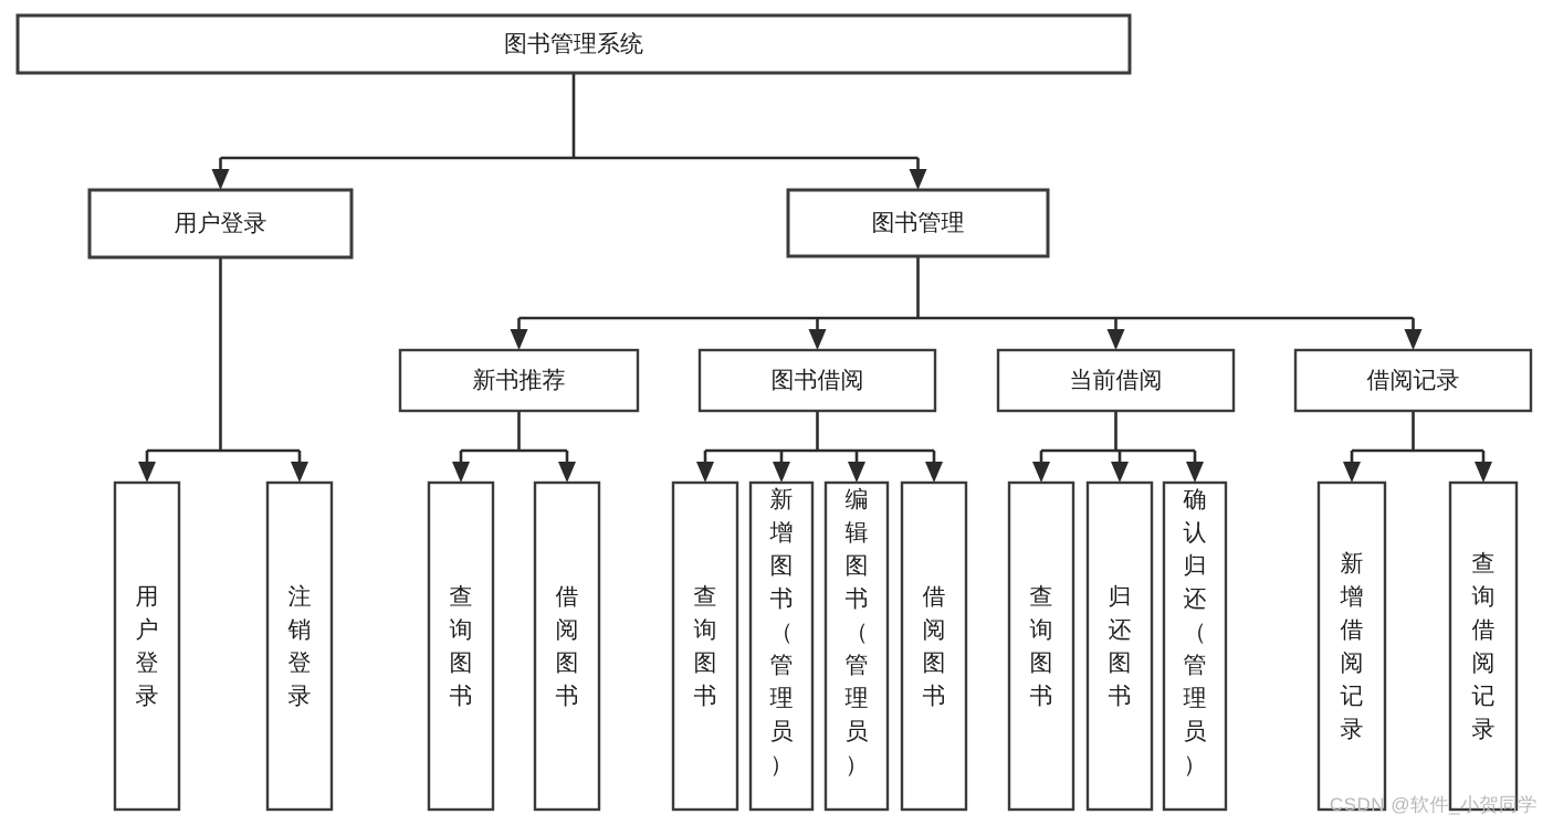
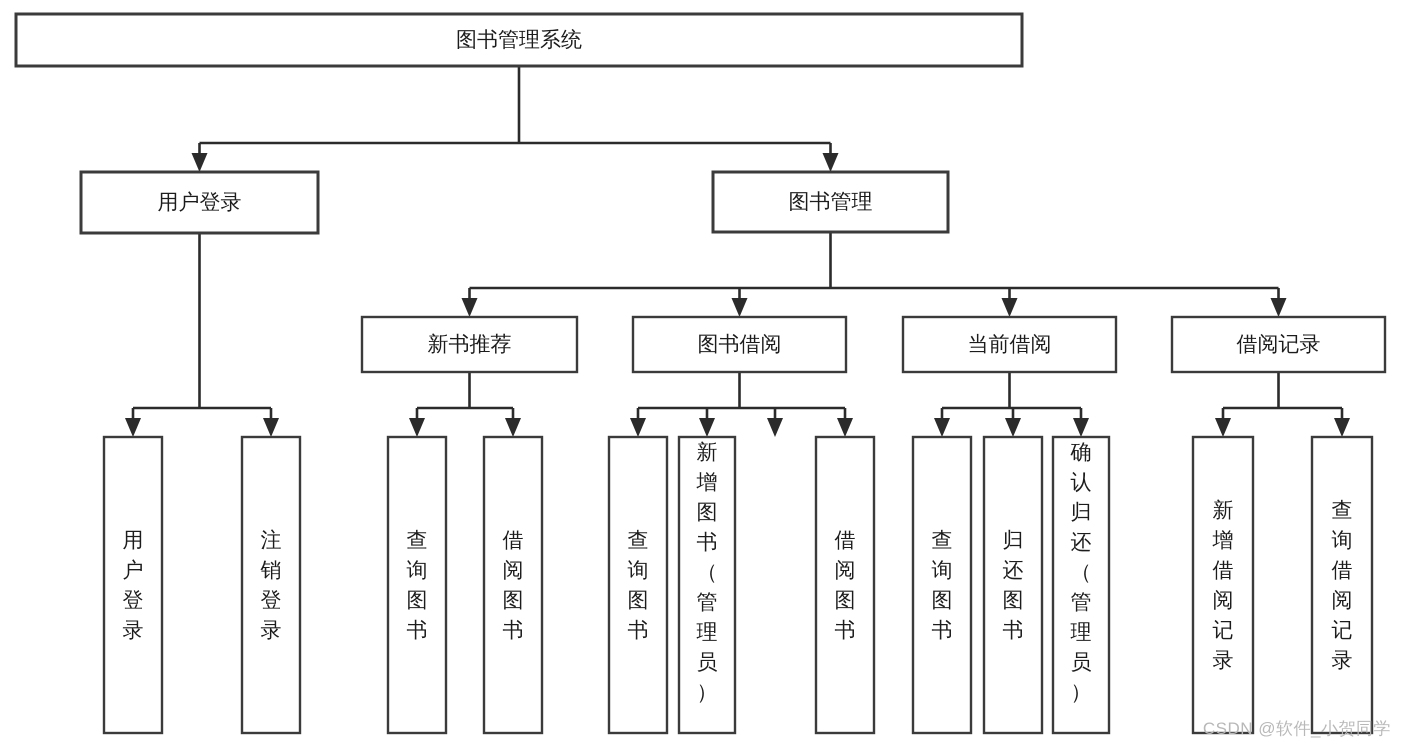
  图书管理系统
  用户登录
  图书管理
  新书推荐
  图书借阅
  当前借阅
  借阅记录
  用户登录
  注销登录
  查询图书
  借阅图书
  查询图书
  新增图书（管理员）
- 编辑图书（管理员）
  借阅图书
  查询图书
  归还图书
  确认归还（管理员）
  新增借阅记录
  查询借阅记录
  CSDN @软件_小贺同学
